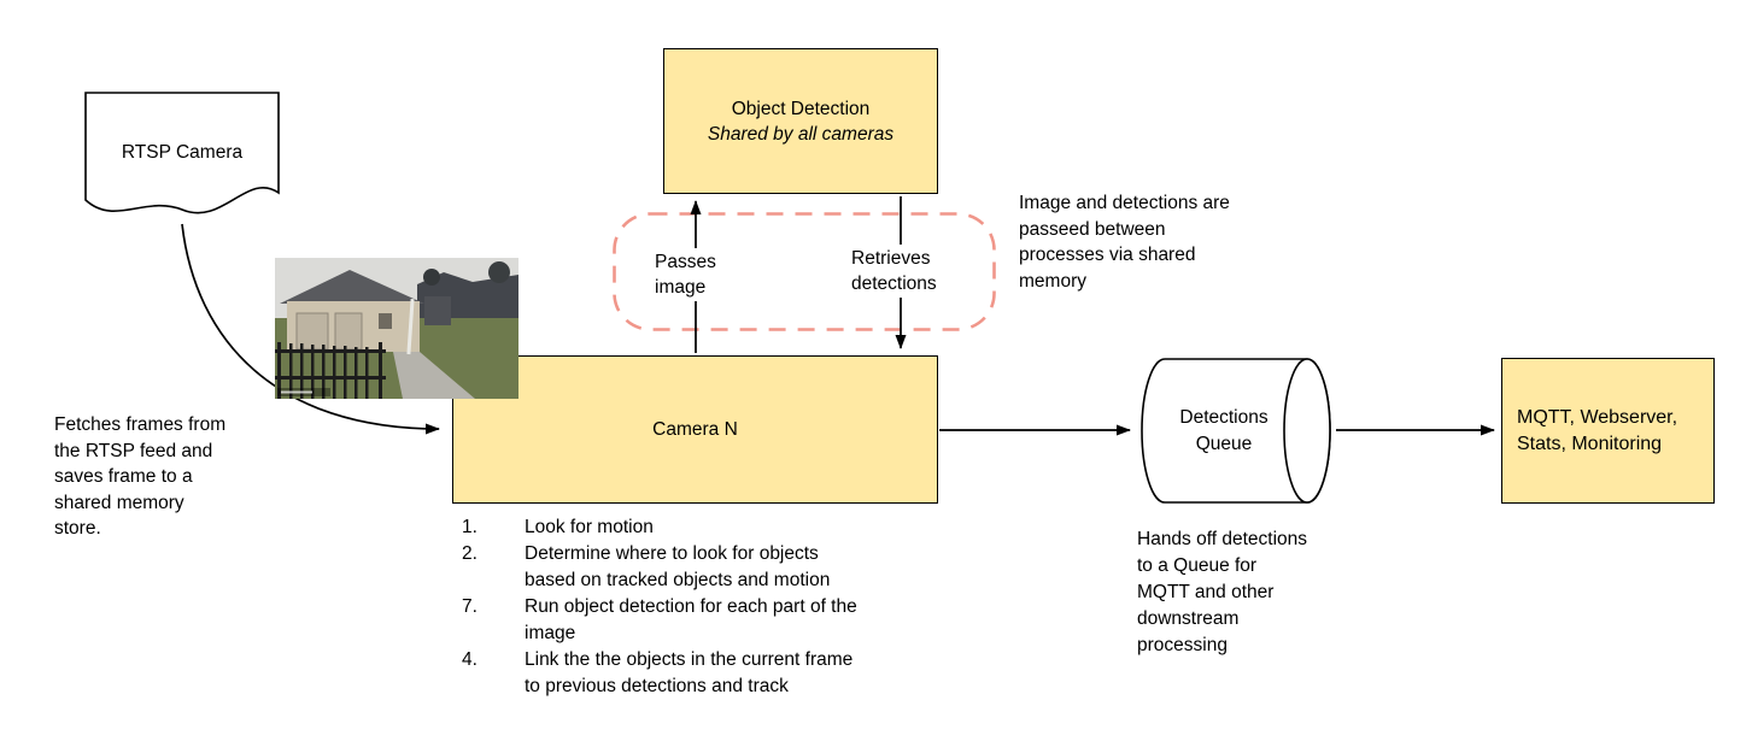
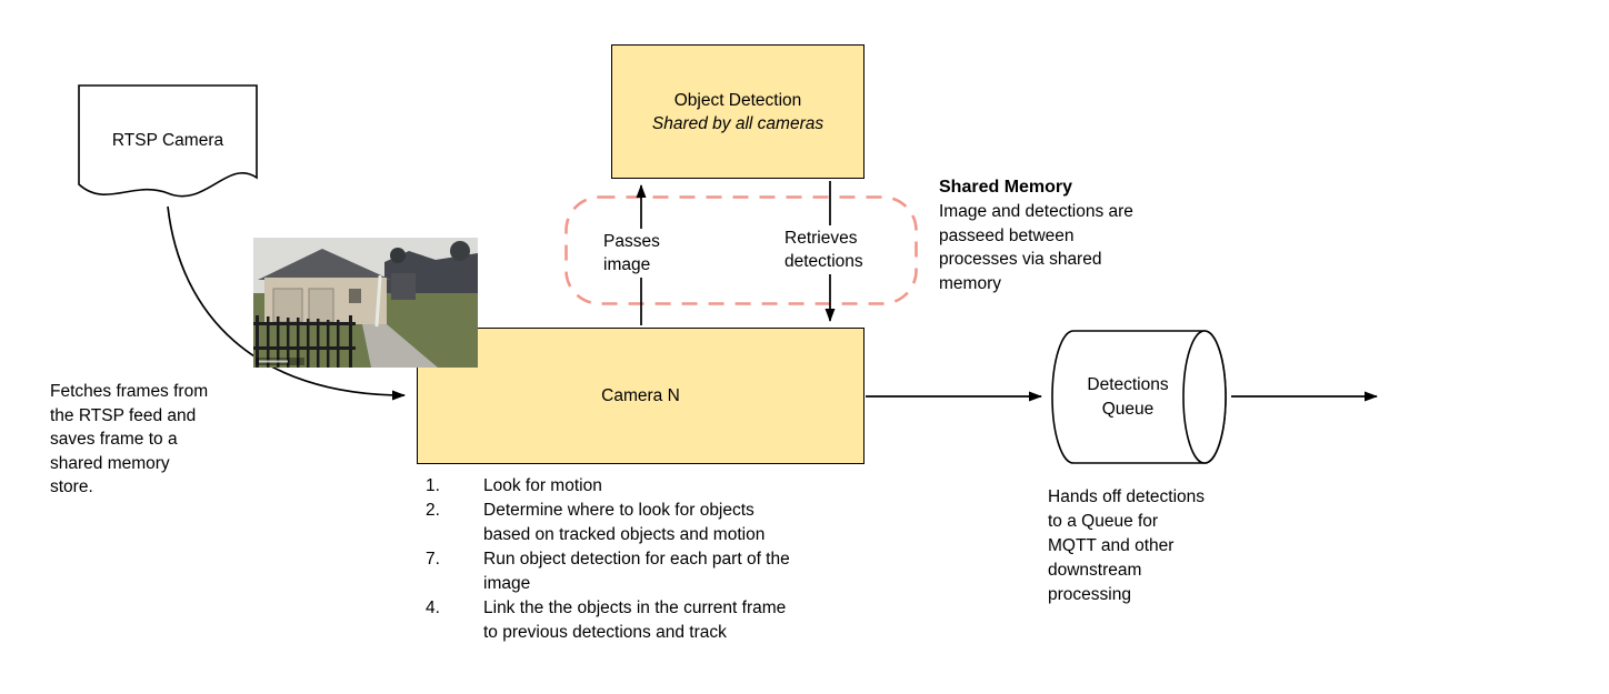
  RTSP Camera
  Fetches frames from
  the RTSP feed and
  saves frame to a
  shared memory
  store.
  Object Detection
  Shared by all cameras
+ Shared Memory
  Image and detections are
  passeed between
  processes via shared
  memory
  Camera N
  1.
  Look for motion
  2.
  Determine where to look for objects
  based on tracked objects and motion
  7.
  Run object detection for each part of the
  image
  4.
  Link the the objects in the current frame
  to previous detections and track
  Detections
  Queue
  Hands off detections
  to a Queue for
  MQTT and other
  downstream
  processing
- MQTT, Webserver,
- Stats, Monitoring
  Passes
  image
  Retrieves
  detections
